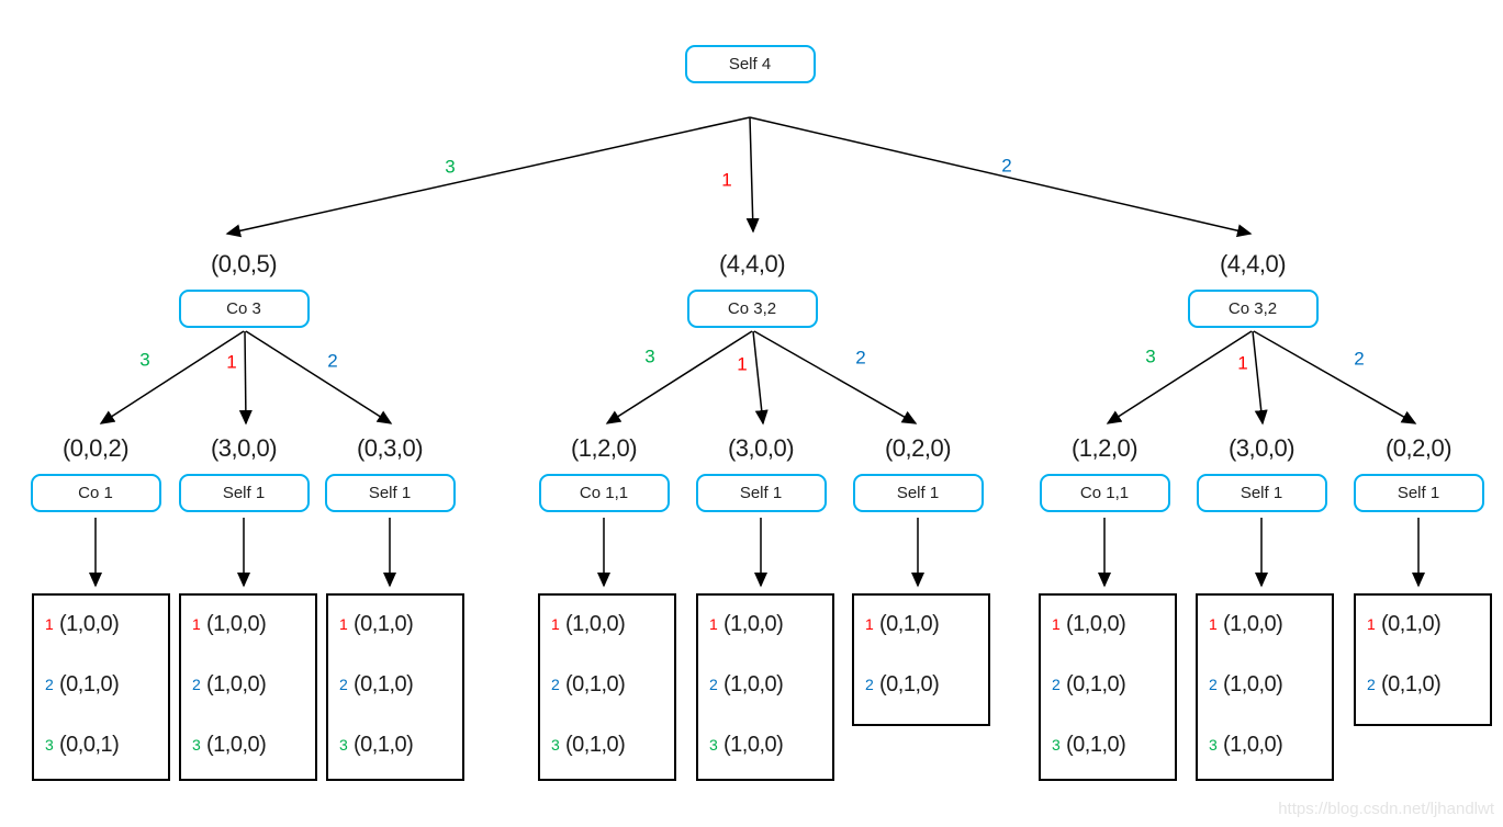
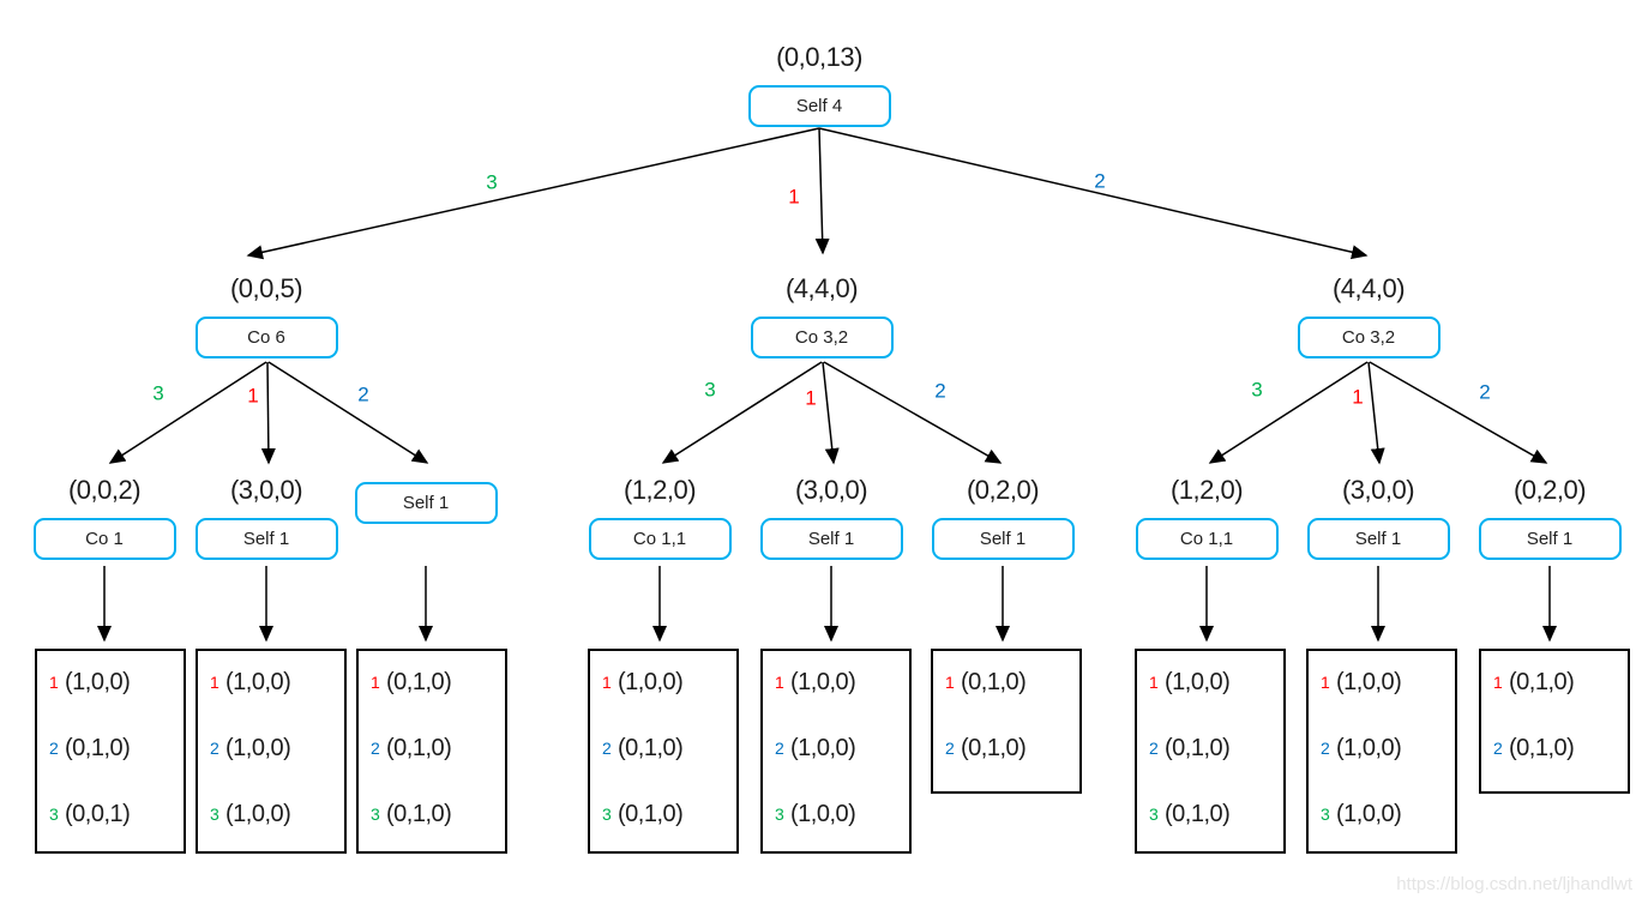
+ (0,0,13)
  Self 4
  3
  1
  2
  (0,0,5)
- Co 3
+ Co 6
  (4,4,0)
  Co 3,2
  (4,4,0)
  Co 3,2
  3
  1
  2
  3
  1
  2
  3
  1
  2
  (0,0,2)
  Co 1
  (3,0,0)
  Self 1
- (0,3,0)
  Self 1
  (1,2,0)
  Co 1,1
  (3,0,0)
  Self 1
  (0,2,0)
  Self 1
  (1,2,0)
  Co 1,1
  (3,0,0)
  Self 1
  (0,2,0)
  Self 1
  1
  (1,0,0)
  2
  (0,1,0)
  3
  (0,0,1)
  1
  (1,0,0)
  2
  (1,0,0)
  3
  (1,0,0)
  1
  (0,1,0)
  2
  (0,1,0)
  3
  (0,1,0)
  1
  (1,0,0)
  2
  (0,1,0)
  3
  (0,1,0)
  1
  (1,0,0)
  2
  (1,0,0)
  3
  (1,0,0)
  1
  (0,1,0)
  2
  (0,1,0)
  1
  (1,0,0)
  2
  (0,1,0)
  3
  (0,1,0)
  1
  (1,0,0)
  2
  (1,0,0)
  3
  (1,0,0)
  1
  (0,1,0)
  2
  (0,1,0)
  https://blog.csdn.net/ljhandlwt
